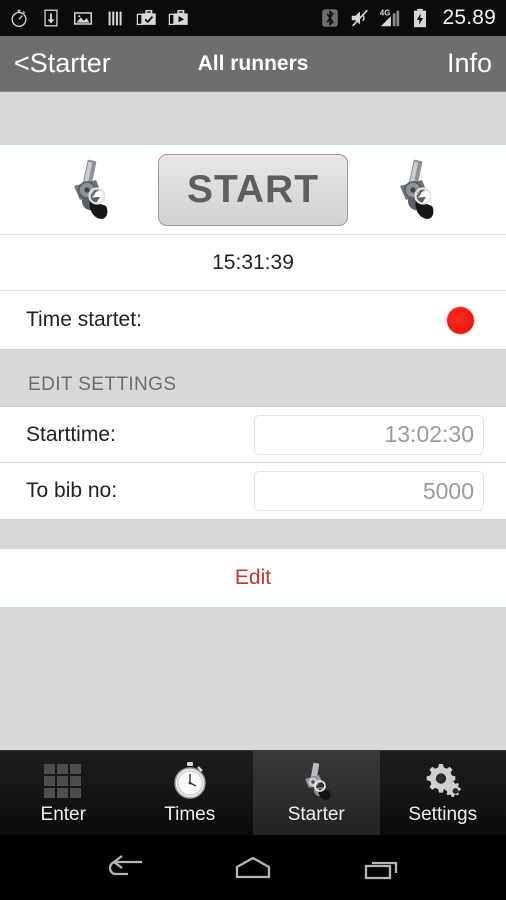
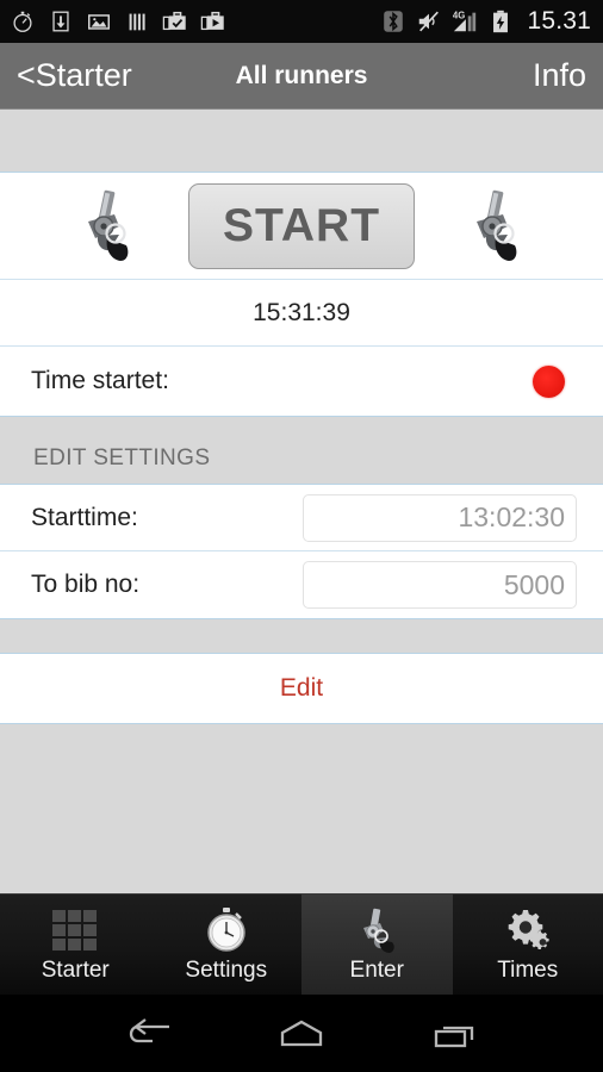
  4G
- 25.89
+ 15.31
  <Starter
  All runners
  Info
  START
  15:31:39
  Time startet:
  EDIT SETTINGS
  Starttime:
  13:02:30
  To bib no:
  5000
  Edit
- Enter
+ Starter
- Times
+ Settings
- Starter
+ Enter
- Settings
+ Times
